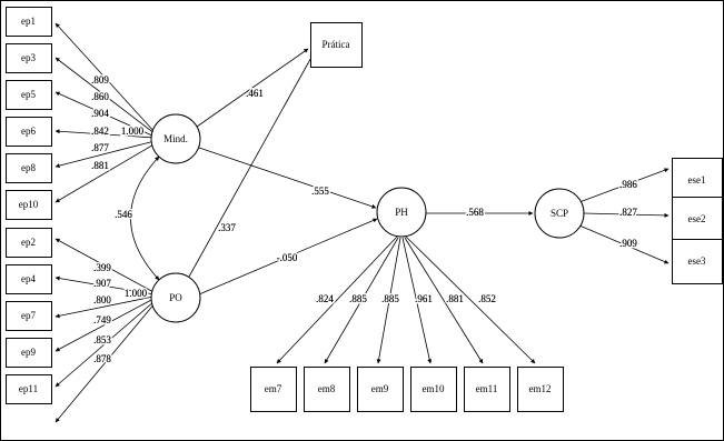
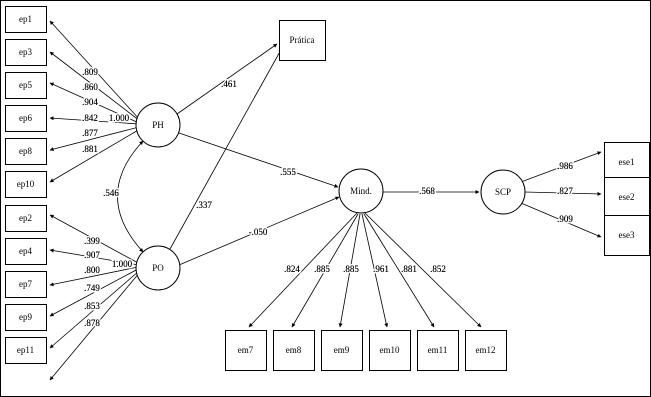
  ep1
  ep3
  ep5
  ep6
  ep8
  ep10
  ep2
  ep4
  ep7
  ep9
  ep11
  Prática
  ese1
  ese2
  ese3
  em7
  em8
  em9
  em10
  em11
  em12
- Mind.
+ PH
  PO
- PH
+ Mind.
  SCP
  .809
  .860
  .904
  .842
  1.000
  .877
  .881
  .399
  .907
  1.000
  .800
  .749
  .853
  .878
  .461
  .337
  .555
  -.050
  .568
  .986
  .827
  .909
  .824
  .885
  .885
  .961
  .881
  .852
  .546
